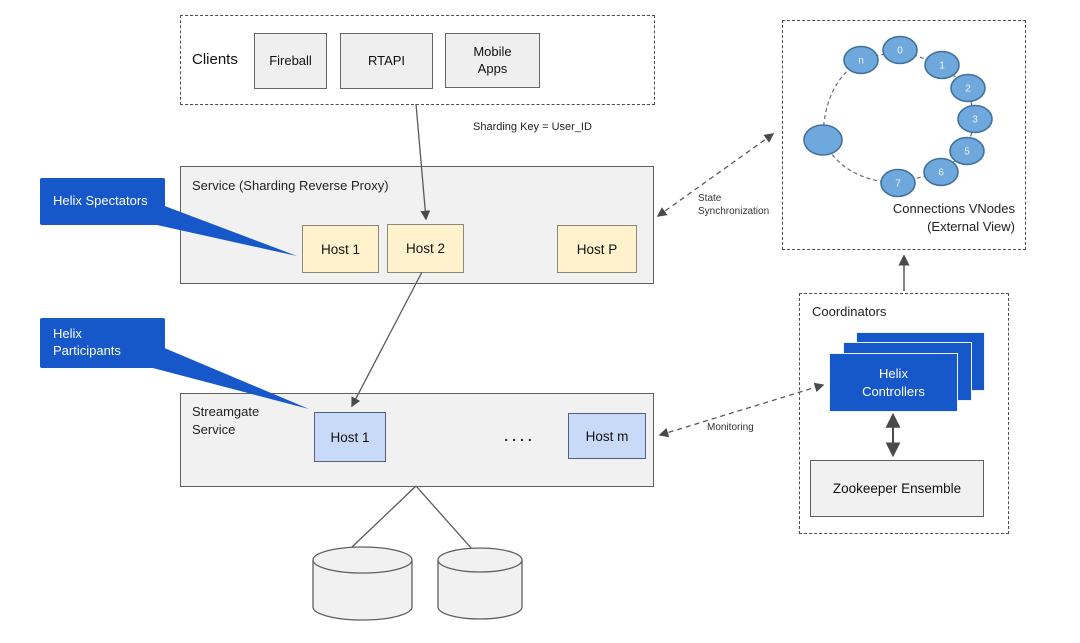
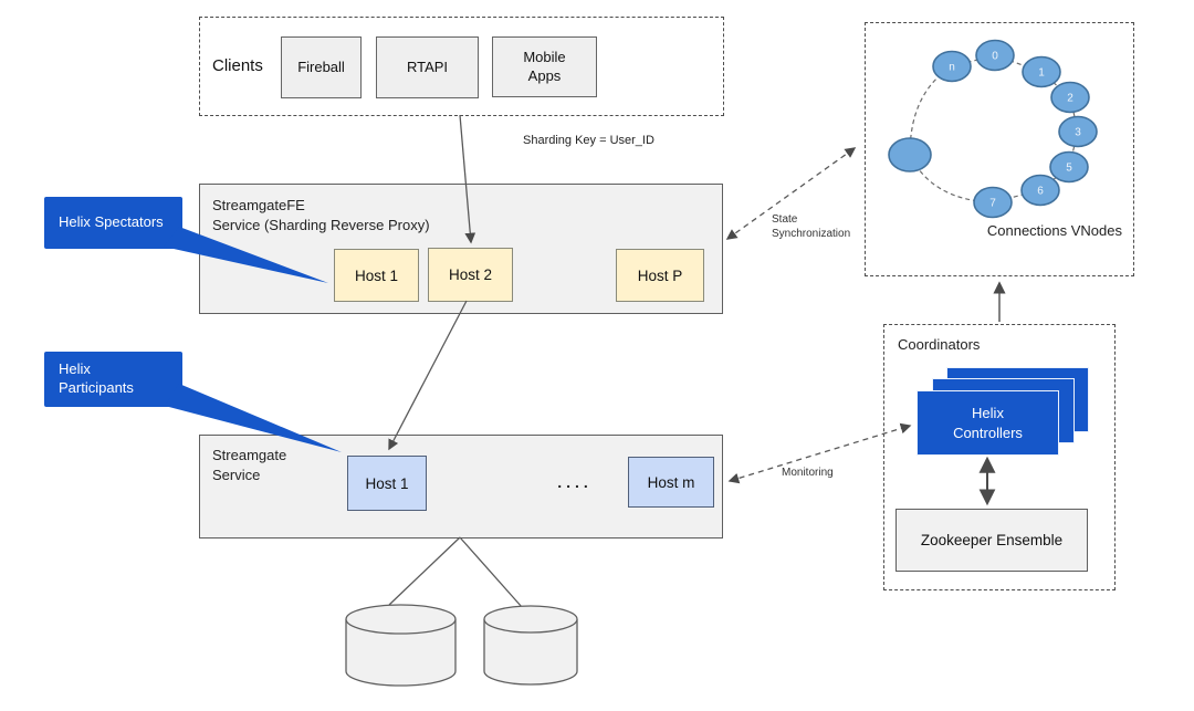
  Clients
  Fireball
  RTAPI
  Mobile Apps
  Sharding Key = User_ID
+ StreamgateFE
  Service (Sharding Reverse Proxy)
  Host 1
  Host 2
  Host P
  Streamgate
  Service
  Host 1
  ....
  Host m
  Helix Spectators
  Helix
  Participants
  Connections VNodes
- (External View)
  Coordinators
  Helix
  Controllers
  Zookeeper Ensemble
  State
  Synchronization
  Monitoring
  n
  0
  1
  2
  3
  5
  6
  7
